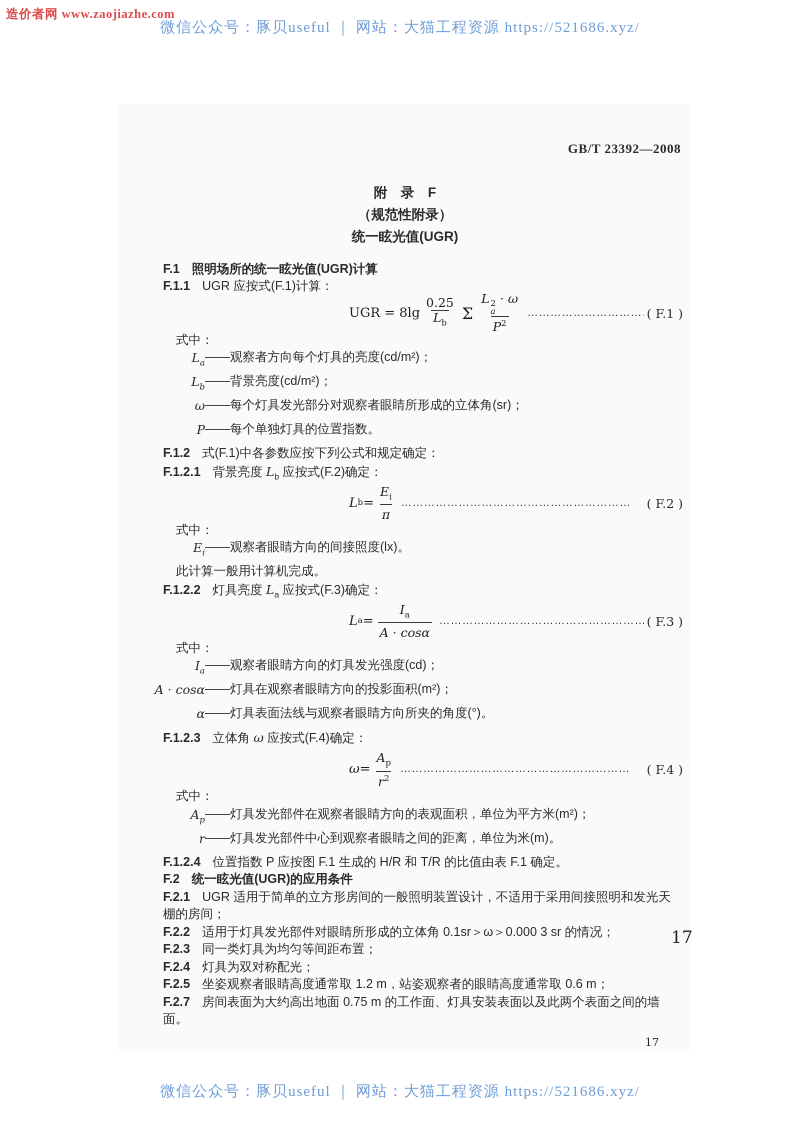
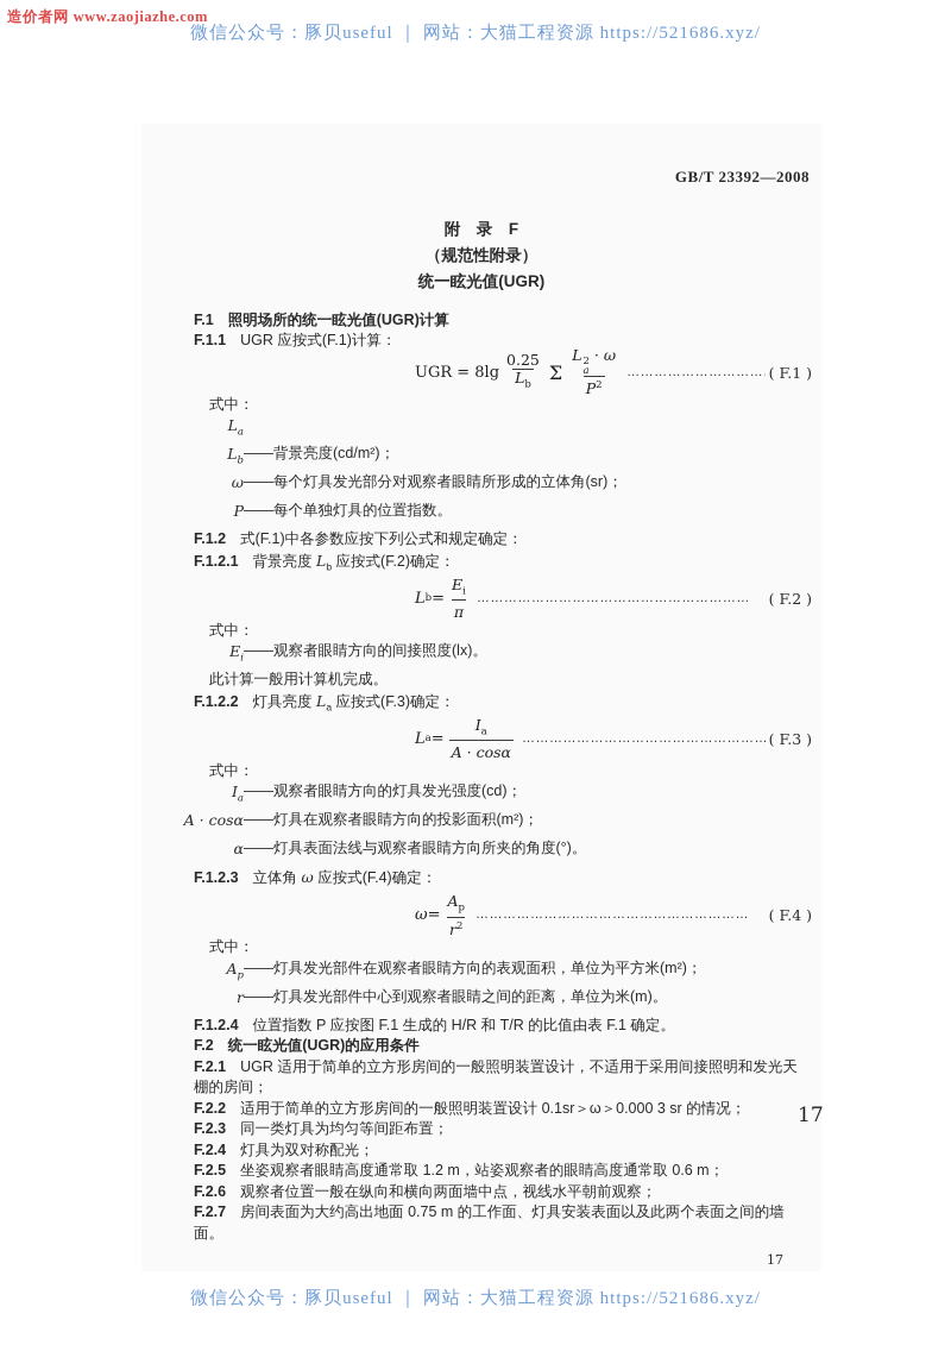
  造价者网 www.zaojiazhe.com
  微信公众号：豚贝useful ｜ 网站：大猫工程资源 https://521686.xyz/
  GB/T 23392—2008
  附 录 F
  （规范性附录）
  统一眩光值(UGR)
  F.1 照明场所的统一眩光值(UGR)计算
  F.1.1 UGR 应按式(F.1)计算：
  UGR = 8lg
  0.25
  Lb
  Σ
  L
  2
  a
  · ω
  P2
  ( F.1 )
  式中：
  La
- ——观察者方向每个灯具的亮度(cd/m²)；
  Lb
  ——背景亮度(cd/m²)；
  ω
  ——每个灯具发光部分对观察者眼睛所形成的立体角(sr)；
  P
  ——每个单独灯具的位置指数。
  F.1.2 式(F.1)中各参数应按下列公式和规定确定：
  F.1.2.1 背景亮度 Lb 应按式(F.2)确定：
  L
  b
  =
  Ei
  π
  ……………………………………………………
  ( F.2 )
  式中：
  Ei
  ——观察者眼睛方向的间接照度(lx)。
  此计算一般用计算机完成。
  F.1.2.2 灯具亮度 La 应按式(F.3)确定：
  L
  a
  =
  Ia
  A · cosα
  ………………………………………………
  ( F.3 )
  式中：
  Ia
  ——观察者眼睛方向的灯具发光强度(cd)；
  A · cosα
  ——灯具在观察者眼睛方向的投影面积(m²)；
  α
  ——灯具表面法线与观察者眼睛方向所夹的角度(°)。
  F.1.2.3 立体角 ω 应按式(F.4)确定：
  ω
  =
  Ap
  r2
  ……………………………………………………
  ( F.4 )
  式中：
  Ap
  ——灯具发光部件在观察者眼睛方向的表观面积，单位为平方米(m²)；
  r
  ——灯具发光部件中心到观察者眼睛之间的距离，单位为米(m)。
  F.1.2.4 位置指数 P 应按图 F.1 生成的 H/R 和 T/R 的比值由表 F.1 确定。
  F.2 统一眩光值(UGR)的应用条件
  F.2.1 UGR 适用于简单的立方形房间的一般照明装置设计，不适用于采用间接照明和发光天棚的房间；
- F.2.2 适用于灯具发光部件对眼睛所形成的立体角 0.1sr＞ω＞0.000 3 sr 的情况；
+ F.2.2 适用于简单的立方形房间的一般照明装置设计 0.1sr＞ω＞0.000 3 sr 的情况；
  F.2.3 同一类灯具为均匀等间距布置；
  F.2.4 灯具为双对称配光；
  F.2.5 坐姿观察者眼睛高度通常取 1.2 m，站姿观察者的眼睛高度通常取 0.6 m；
+ F.2.6 观察者位置一般在纵向和横向两面墙中点，视线水平朝前观察；
  F.2.7 房间表面为大约高出地面 0.75 m 的工作面、灯具安装表面以及此两个表面之间的墙面。
  17
  17
  微信公众号：豚贝useful ｜ 网站：大猫工程资源 https://521686.xyz/
